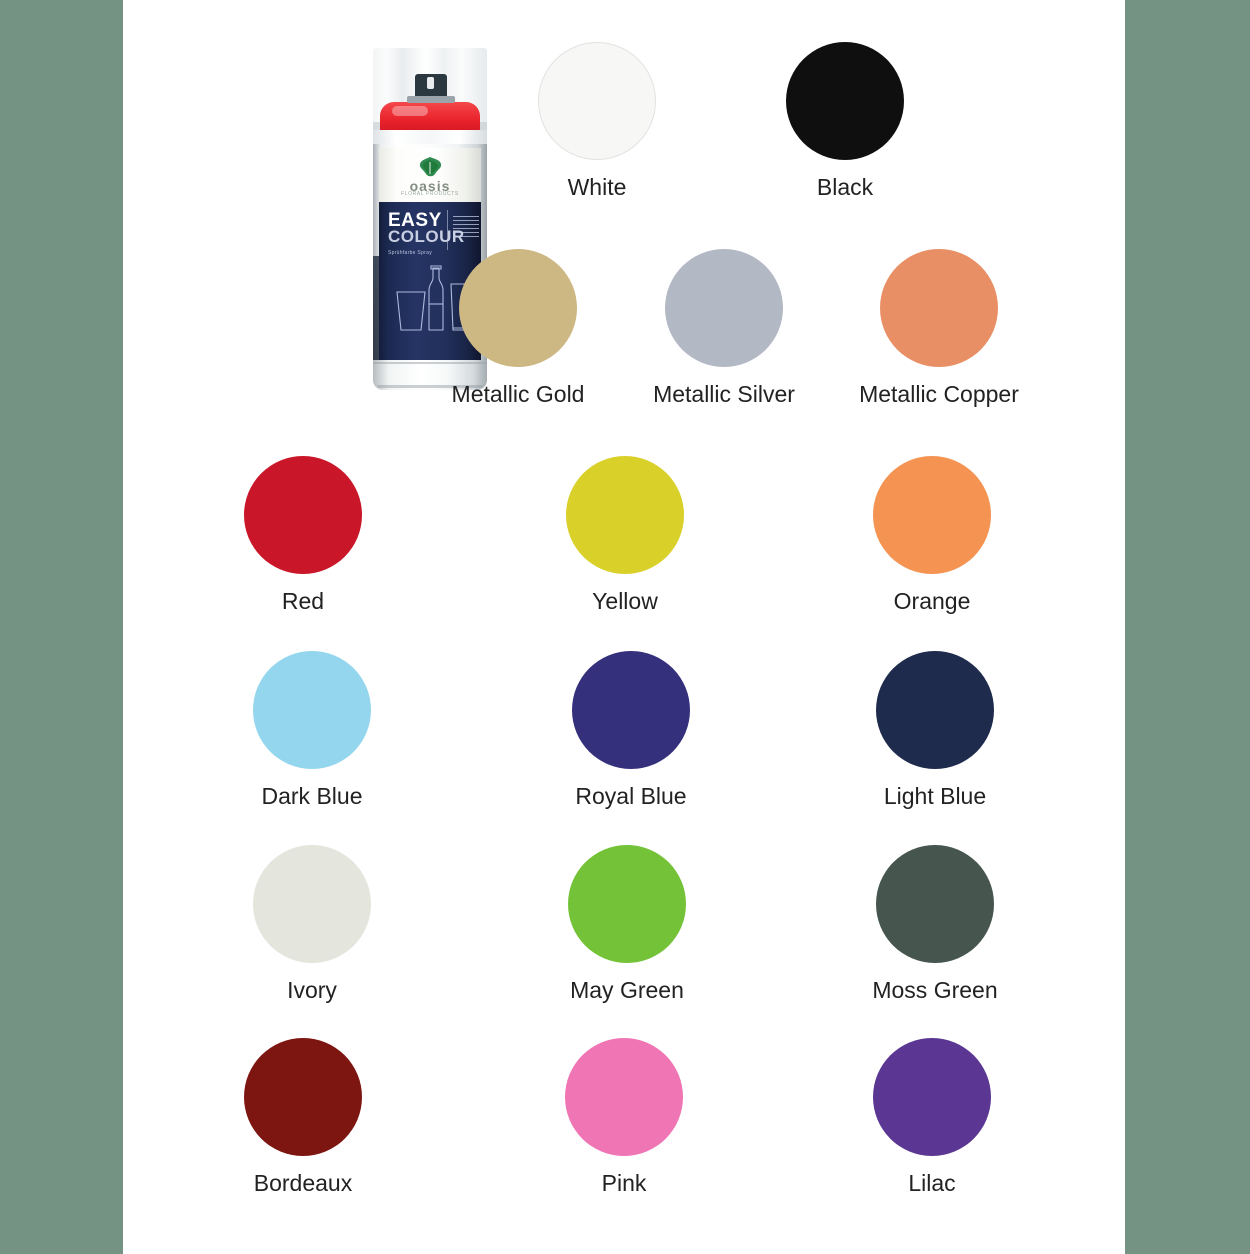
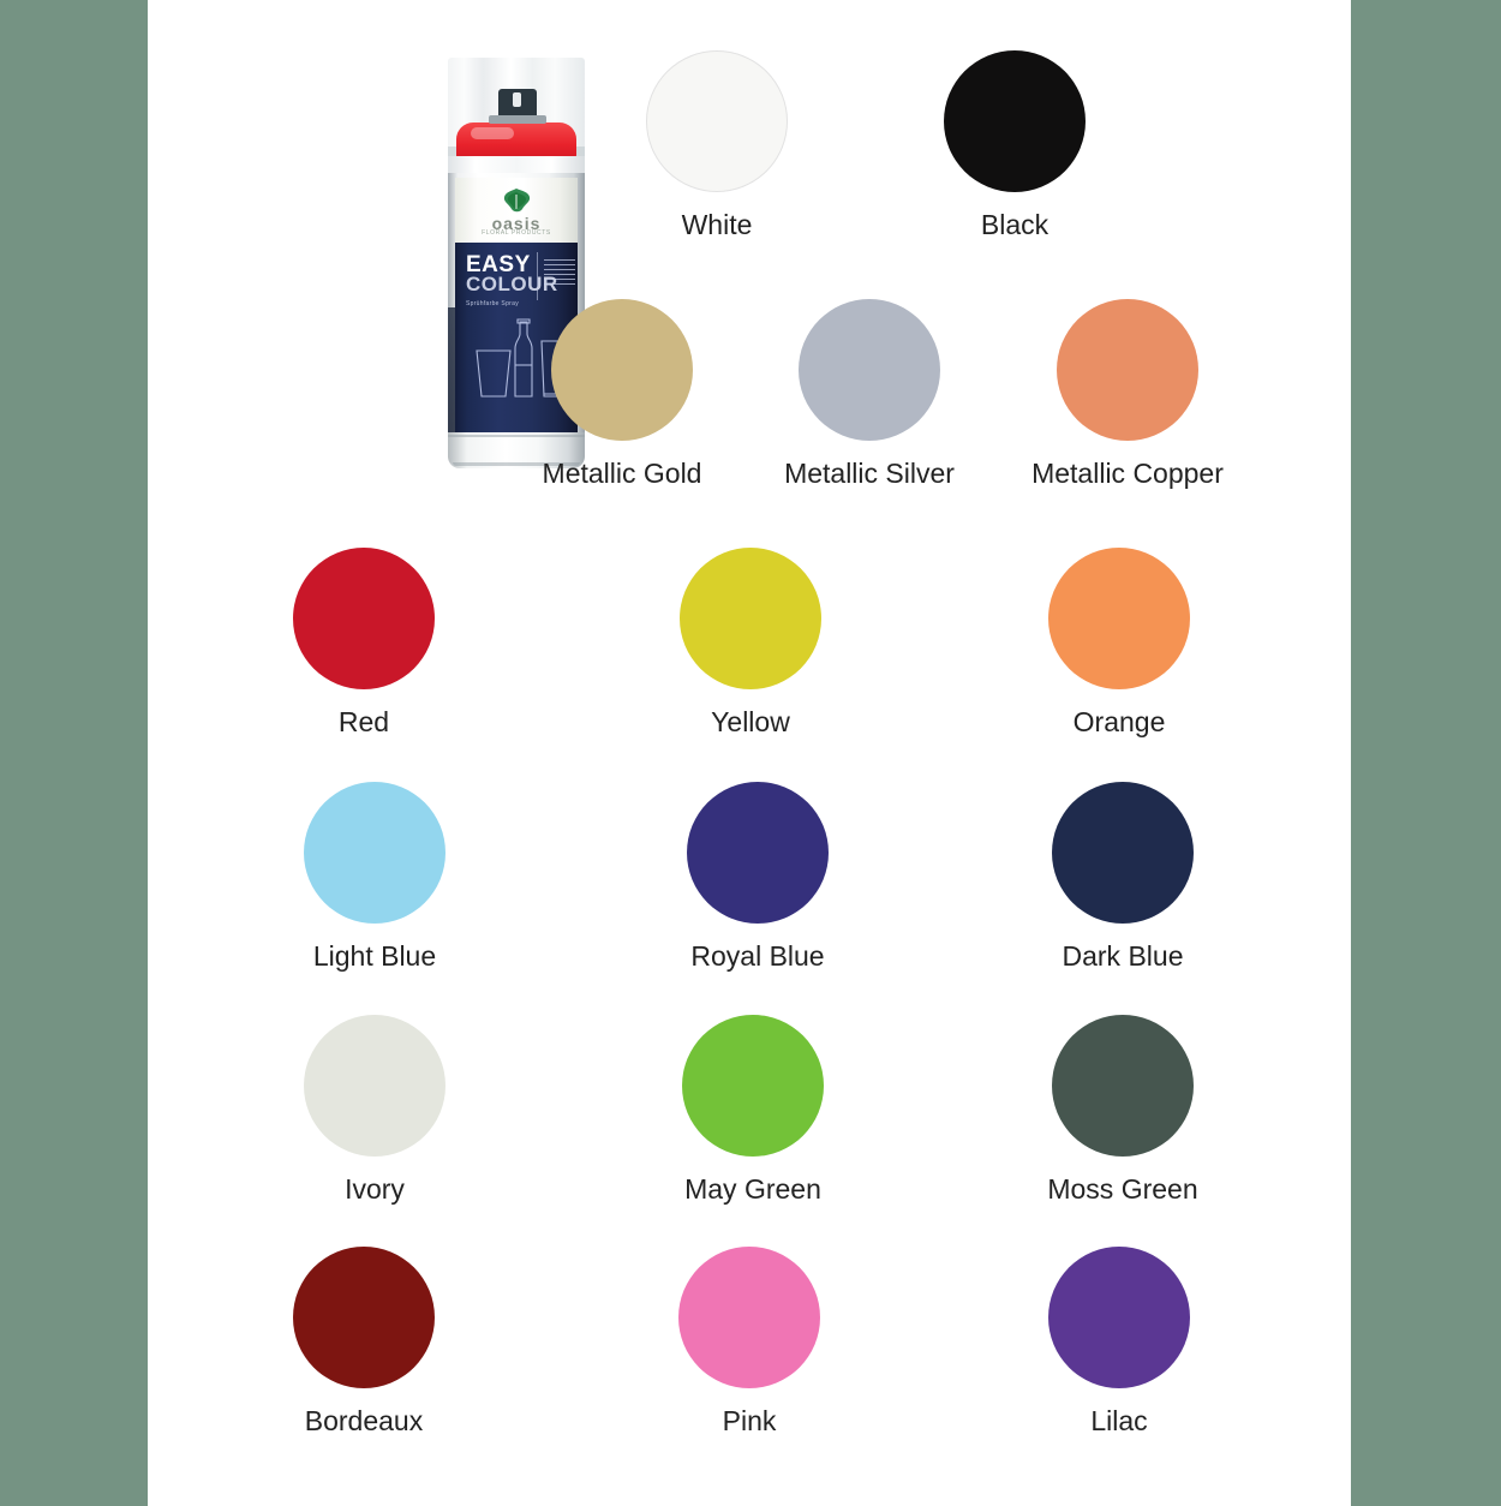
  oasis
  EASY
  COLOUR
  White
  Black
  Metallic Gold
  Metallic Silver
  Metallic Copper
  Red
  Yellow
  Orange
- Dark Blue
+ Light Blue
  Royal Blue
- Light Blue
+ Dark Blue
  Ivory
  May Green
  Moss Green
  Bordeaux
  Pink
  Lilac
